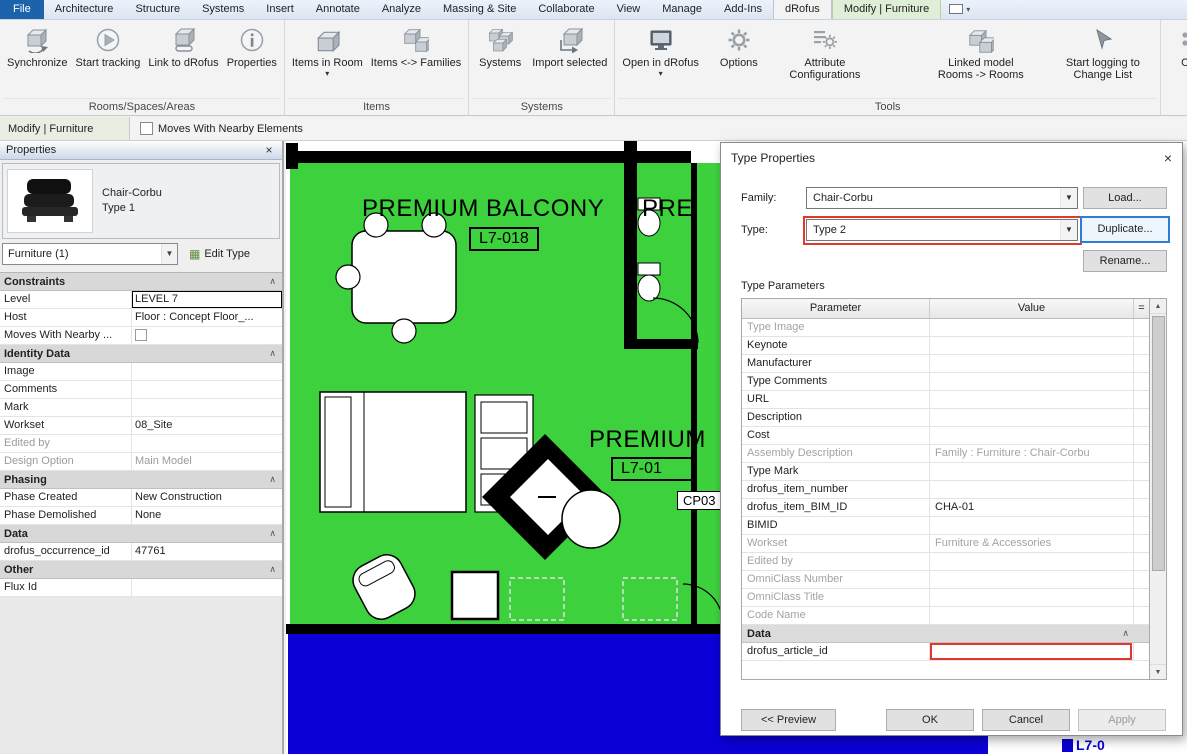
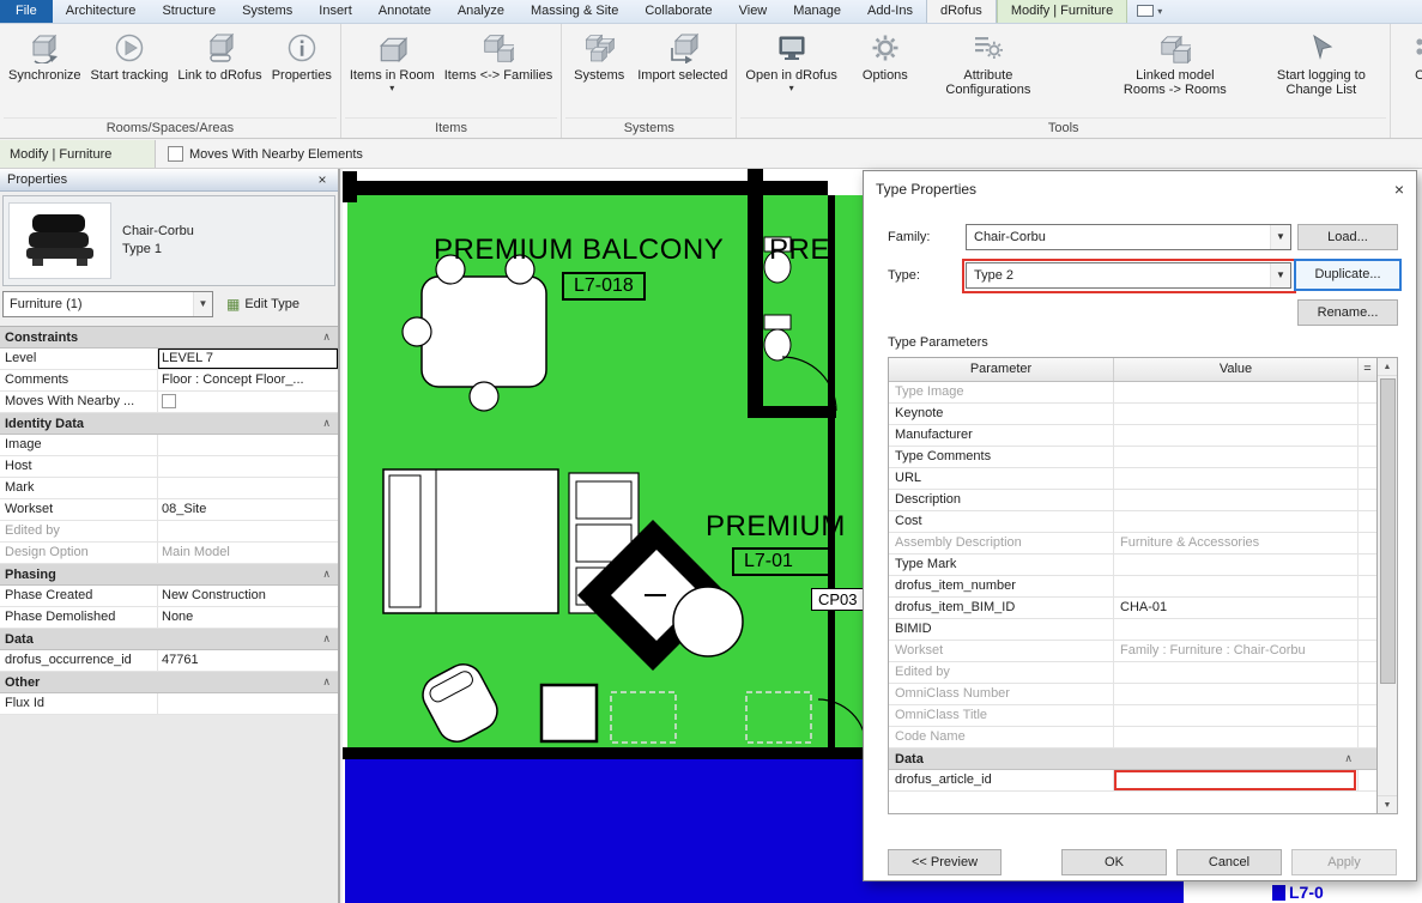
  File
  Architecture
  Structure
  Systems
  Insert
  Annotate
  Analyze
  Massing & Site
  Collaborate
  View
  Manage
  Add-Ins
  dRofus
  Modify | Furniture
  ▾
  Synchronize
  Start tracking
  Link to dRofus
  Properties
  Rooms/Spaces/Areas
  Items in Room
  ▾
  Items <-> Families
  Items
  Systems
  Import selected
  Systems
  Open in dRofus
  ▾
  Options
  Attribute Configurations
  Linked model Rooms -> Rooms
  Start logging to Change List
  Tools
  Modify | Furniture
  Moves With Nearby Elements
  Properties
  ×
  Chair-Corbu
  Type 1
  Furniture (1)
  ▼
  ▦
  Edit Type
  Constraints
  ∧
  Level
  LEVEL 7
- Host
+ Comments
  Floor : Concept Floor_...
  Moves With Nearby ...
  Identity Data
  ∧
  Image
- Comments
+ Host
  Mark
  Workset
  08_Site
  Edited by
  Design Option
  Main Model
  Phasing
  ∧
  Phase Created
  New Construction
  Phase Demolished
  None
  Data
  ∧
  drofus_occurrence_id
  47761
  Other
  ∧
  Flux Id
  PREMIUM BALCONY
  L7-018
  PRE
  PREMIUM
  L7-01
  CP03
  L7-0
  Type Properties
  ×
  Family:
  Chair-Corbu
  ▼
  Load...
  Type:
  Type 2
  ▼
  Duplicate...
  Rename...
  Type Parameters
  Parameter
  Value
  =
  Type Image
  Keynote
  Manufacturer
  Type Comments
  URL
  Description
  Cost
  Assembly Description
- Family : Furniture : Chair-Corbu
+ Furniture & Accessories
  Type Mark
  drofus_item_number
  drofus_item_BIM_ID
  CHA-01
  BIMID
  Workset
- Furniture & Accessories
+ Family : Furniture : Chair-Corbu
  Edited by
  OmniClass Number
  OmniClass Title
  Code Name
  Data
  ∧
  drofus_article_id
  << Preview
  OK
  Cancel
  Apply
